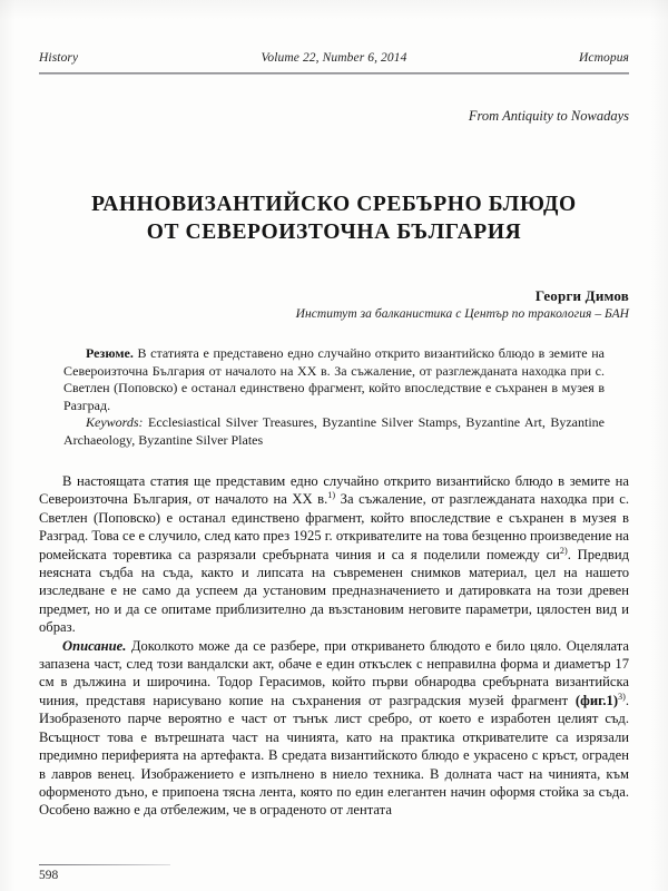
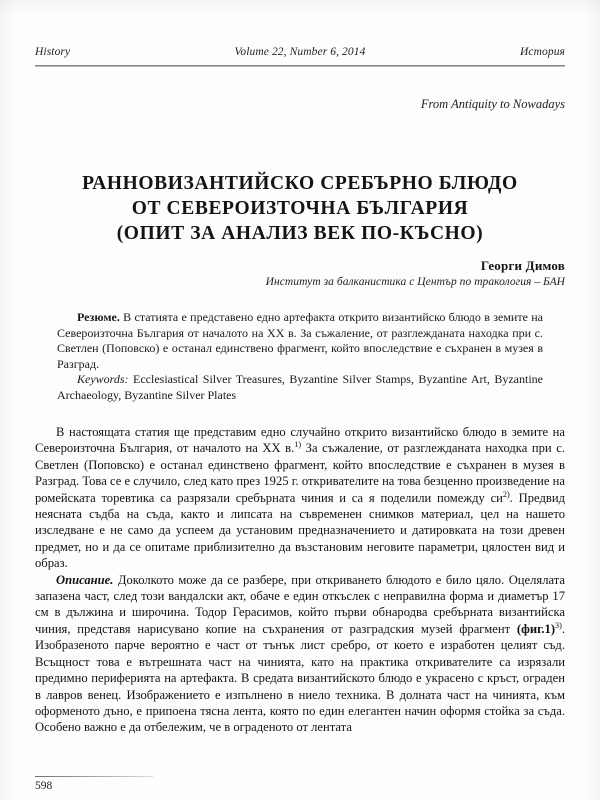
  History
  Volume 22, Number 6, 2014
  История
  From Antiquity to Nowadays
  РАННОВИЗАНТИЙСКО СРЕБЪРНО БЛЮДО
  ОТ СЕВЕРОИЗТОЧНА БЪЛГАРИЯ
+ (ОПИТ ЗА АНАЛИЗ ВЕК ПО-КЪСНО)
  Георги Димов
  Институт за балканистика с Център по тракология – БАН
- Резюме. В статията е представено едно случайно открито византийско блюдо в земите на Североизточна България от началото на ХХ в. За съжаление, от разглежданата находка при с. Светлен (Поповско) е останал единствено фрагмент, който впоследствие е съхранен в музея в Разград.
+ Резюме. В статията е представено едно артефакта открито византийско блюдо в земите на Североизточна България от началото на ХХ в. За съжаление, от разглежданата находка при с. Светлен (Поповско) е останал единствено фрагмент, който впоследствие е съхранен в музея в Разград.
  Keywords: Ecclesiastical Silver Treasures, Byzantine Silver Stamps, Byzantine Art, Byzantine Archaeology, Byzantine Silver Plates
  В настоящата статия ще представим едно случайно открито византийско блюдо в земите на Североизточна България, от началото на ХХ в.1) За съжаление, от разглежданата находка при с. Светлен (Поповско) е останал единствено фрагмент, който впоследствие е съхранен в музея в Разград. Това се е случило, след като през 1925 г. откривателите на това безценно произведение на ромейската торевтика са разрязали сребърната чиния и са я поделили помежду си2). Предвид неясната съдба на съда, както и липсата на съвременен снимков материал, цел на нашето изследване е не само да успеем да установим предназначението и датировката на този древен предмет, но и да се опитаме приблизително да възстановим неговите параметри, цялостен вид и образ.
  Описание. Доколкото може да се разбере, при откриването блюдото е било цяло. Оцелялата запазена част, след този вандалски акт, обаче е един откъслек с неправилна форма и диаметър 17 см в дължина и широчина. Тодор Герасимов, който първи обнародва сребърната византийска чиния, представя нарисувано копие на съхранения от разградския музей фрагмент (фиг.1)3). Изобразеното парче вероятно е част от тънък лист сребро, от което е изработен целият съд. Всъщност това е вътрешната част на чинията, като на практика откривателите са изрязали предимно периферията на артефакта. В средата византийското блюдо е украсено с кръст, ограден в лавров венец. Изображението е изпълнено в ниело техника. В долната част на чинията, към оформеното дъно, е припоена тясна лента, която по един елегантен начин оформя стойка за съда. Особено важно е да отбележим, че в ограденото от лентата
  598
